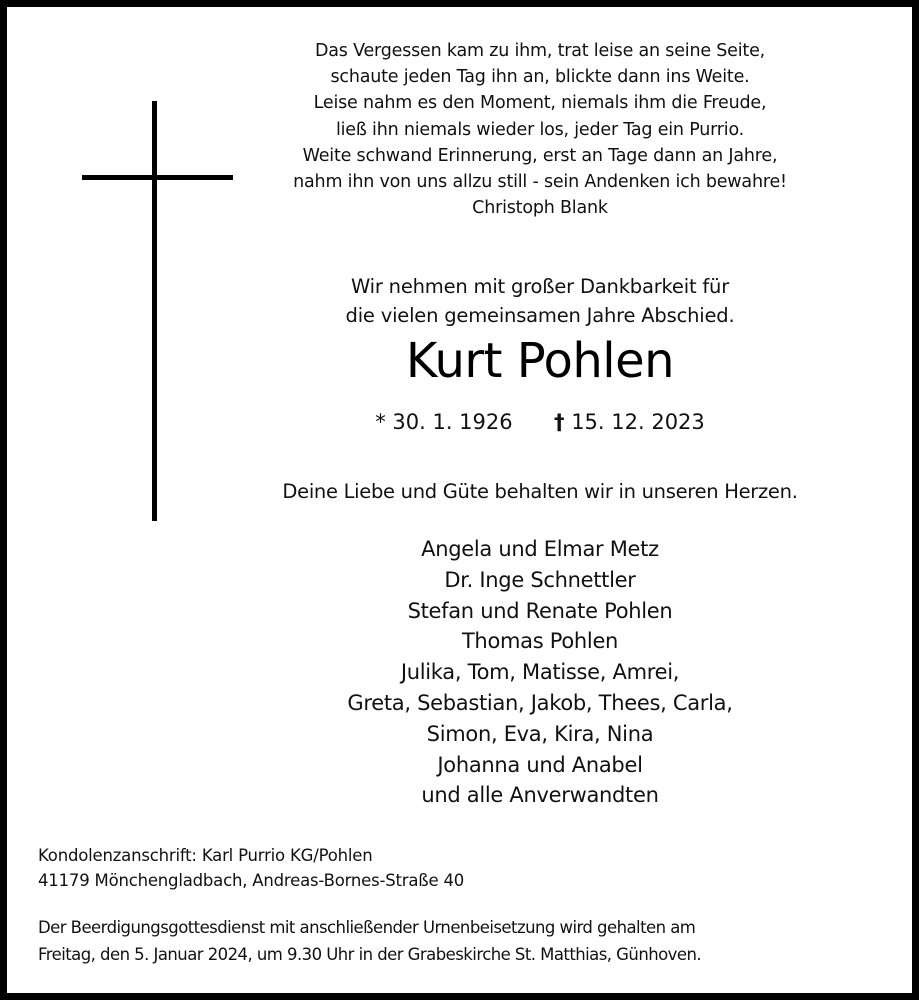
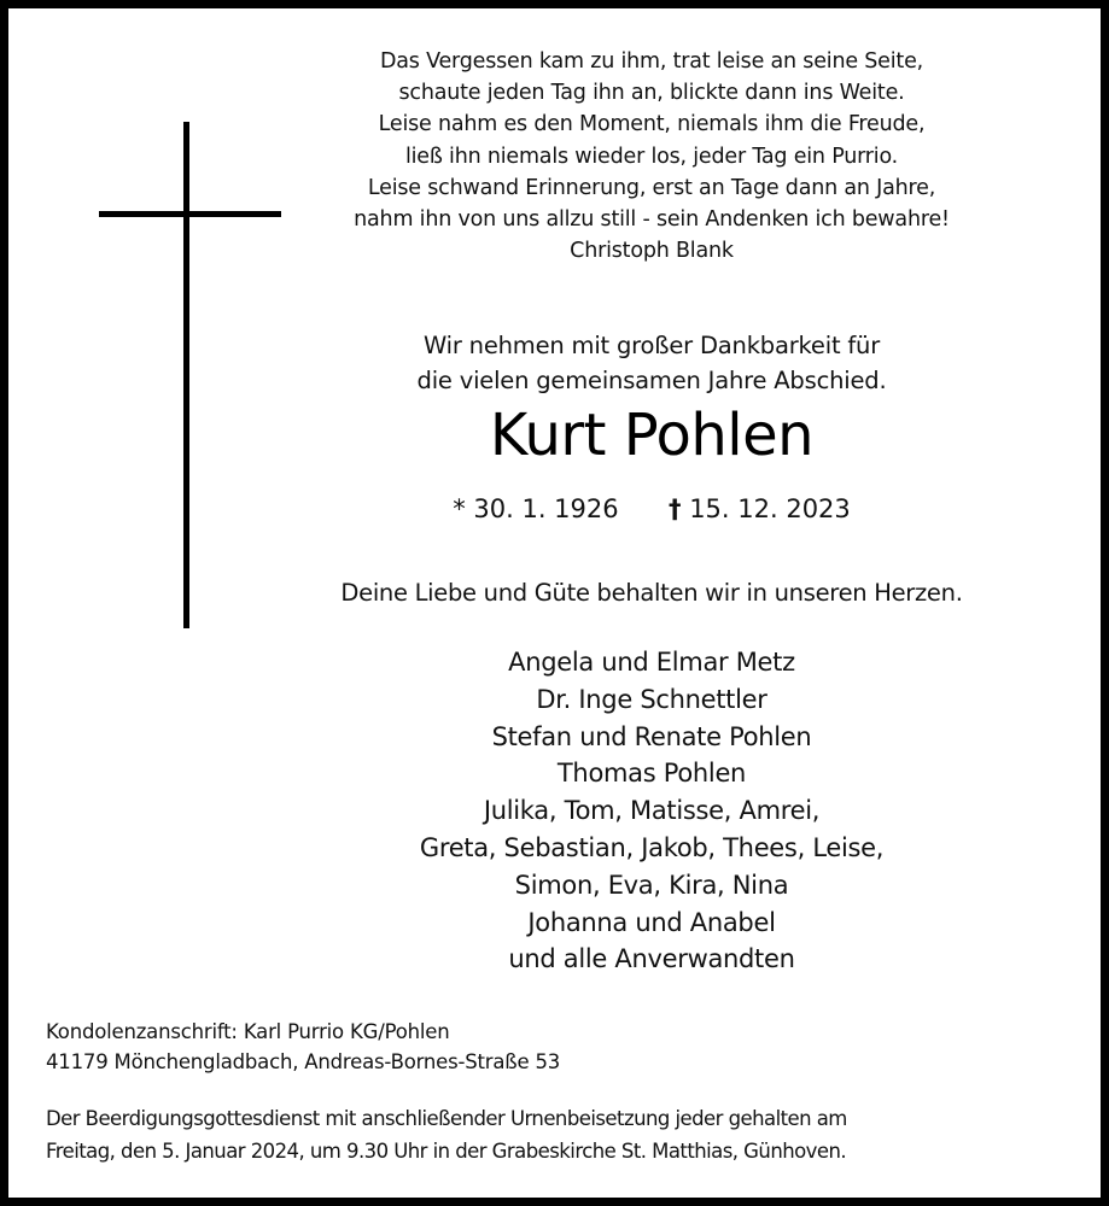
  Das Vergessen kam zu ihm, trat leise an seine Seite,
  schaute jeden Tag ihn an, blickte dann ins Weite.
  Leise nahm es den Moment, niemals ihm die Freude,
  ließ ihn niemals wieder los, jeder Tag ein Purrio.
- Weite schwand Erinnerung, erst an Tage dann an Jahre,
+ Leise schwand Erinnerung, erst an Tage dann an Jahre,
  nahm ihn von uns allzu still - sein Andenken ich bewahre!
  Christoph Blank
  Wir nehmen mit großer Dankbarkeit für
  die vielen gemeinsamen Jahre Abschied.
  Kurt Pohlen
  * 30. 1. 1926 † 15. 12. 2023
  Deine Liebe und Güte behalten wir in unseren Herzen.
  Angela und Elmar Metz
  Dr. Inge Schnettler
  Stefan und Renate Pohlen
  Thomas Pohlen
  Julika, Tom, Matisse, Amrei,
- Greta, Sebastian, Jakob, Thees, Carla,
+ Greta, Sebastian, Jakob, Thees, Leise,
  Simon, Eva, Kira, Nina
  Johanna und Anabel
  und alle Anverwandten
  Kondolenzanschrift: Karl Purrio KG/Pohlen
- 41179 Mönchengladbach, Andreas-Bornes-Straße 40
+ 41179 Mönchengladbach, Andreas-Bornes-Straße 53
- Der Beerdigungsgottesdienst mit anschließender Urnenbeisetzung wird gehalten am
+ Der Beerdigungsgottesdienst mit anschließender Urnenbeisetzung jeder gehalten am
  Freitag, den 5. Januar 2024, um 9.30 Uhr in der Grabeskirche St. Matthias, Günhoven.
